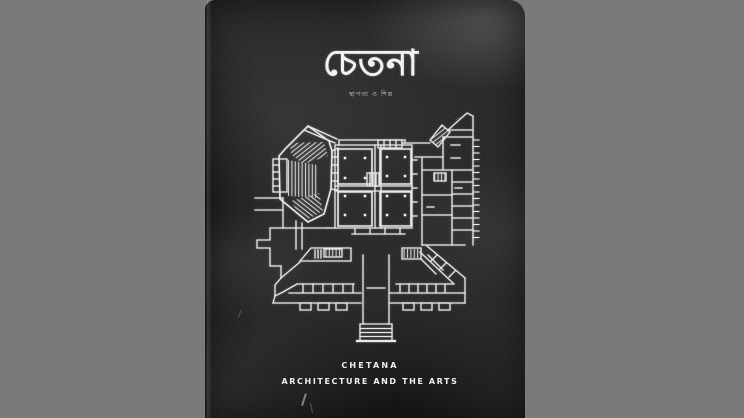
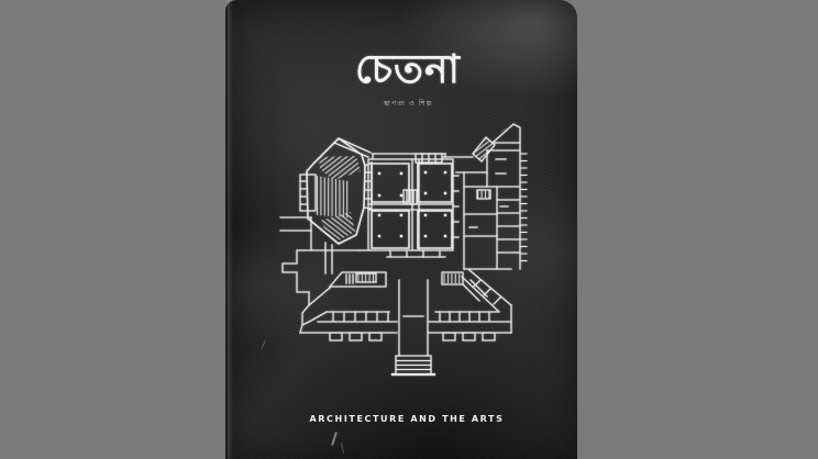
  চেতনা
  স্থাপত্য ও শিল্প
- CHETANA
  ARCHITECTURE AND THE ARTS
